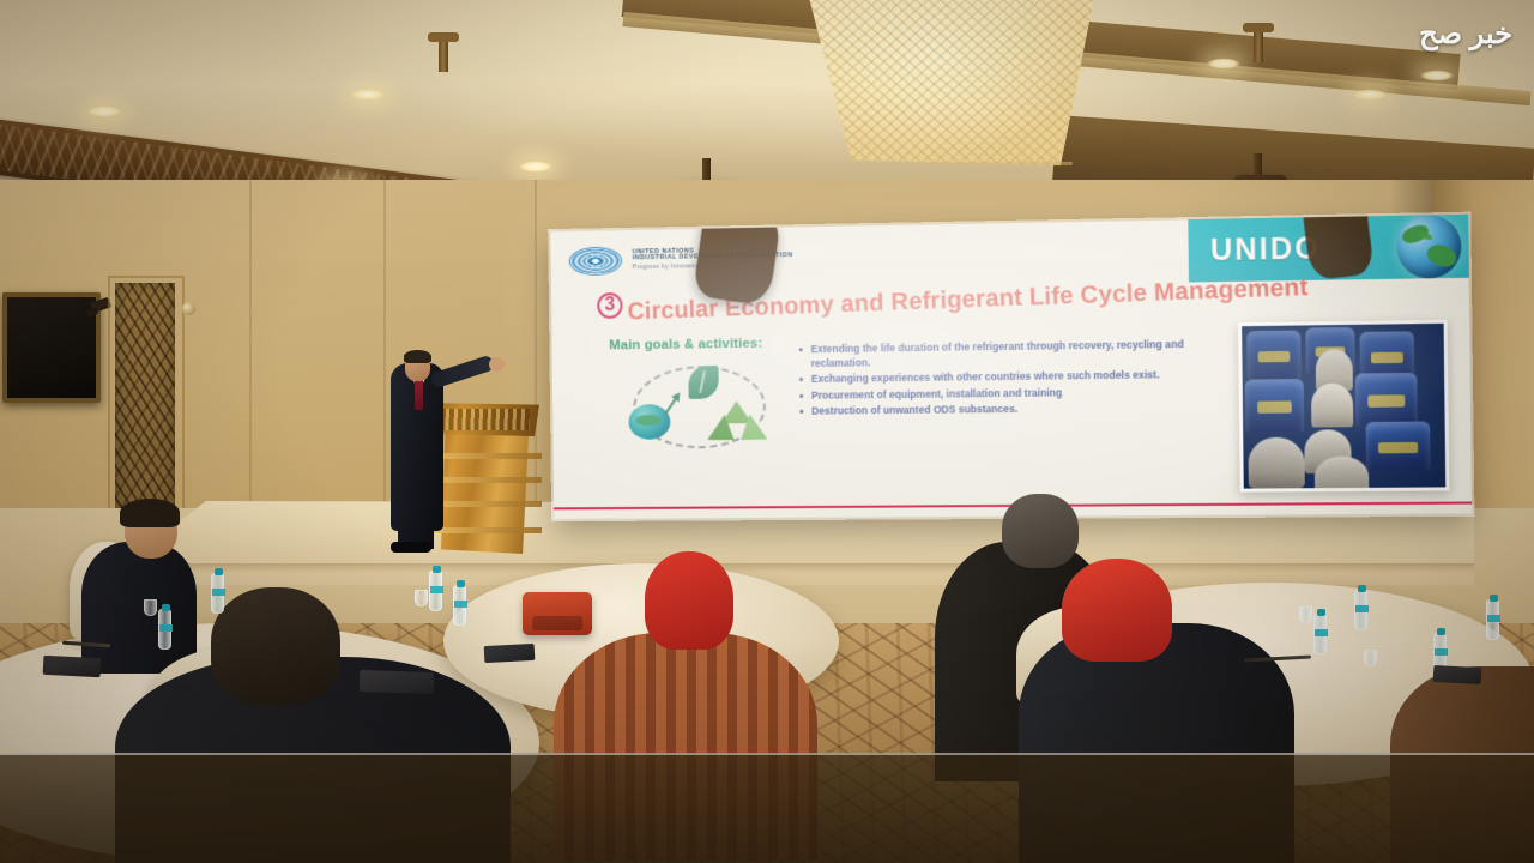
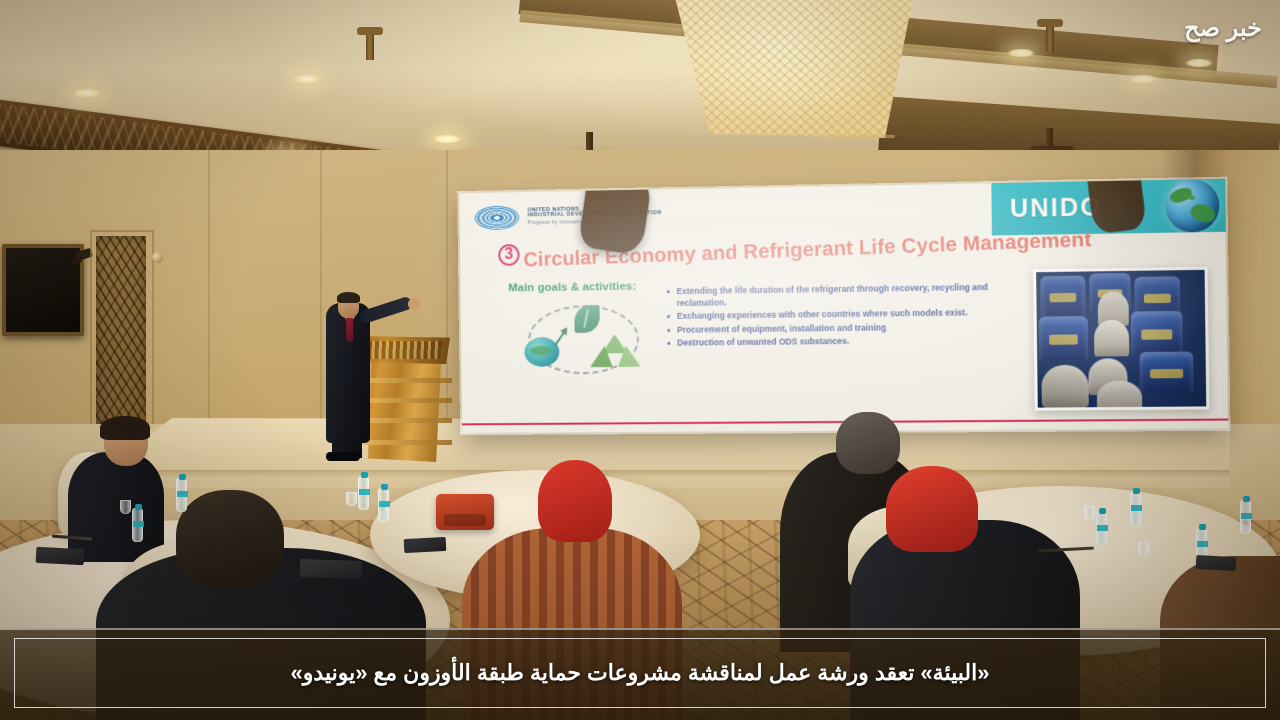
  خبر صح
+ «البيئة» تعقد ورشة عمل لمناقشة مشروعات حماية طبقة الأوزون مع «يونيدو»
